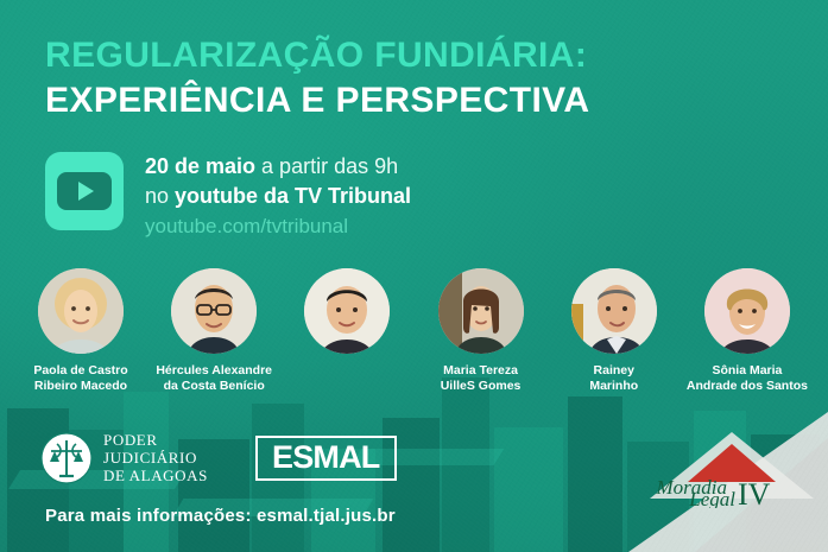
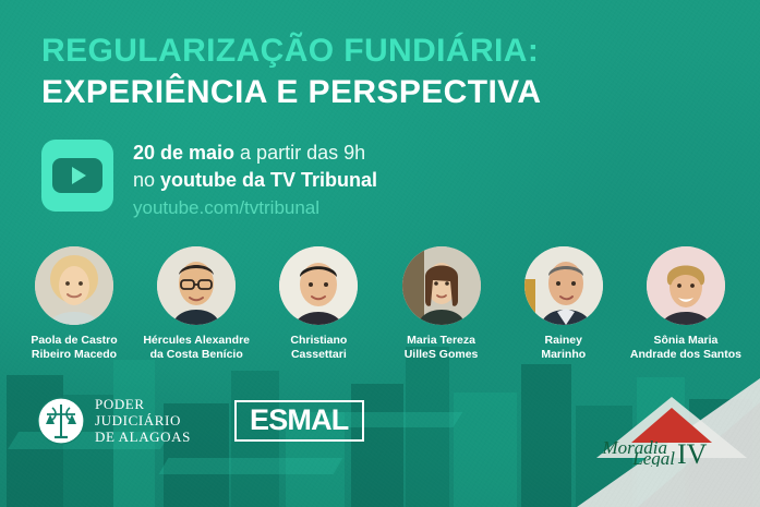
  REGULARIZAÇÃO FUNDIÁRIA:
  EXPERIÊNCIA E PERSPECTIVA
  20 de maio a partir das 9h
  no youtube da TV Tribunal
  youtube.com/tvtribunal
  Paola de Castro
  Ribeiro Macedo
  Hércules Alexandre
  da Costa Benício
+ Christiano
+ Cassettari
  Maria Tereza
  UilleS Gomes
  Rainey
  Marinho
  Sônia Maria
  Andrade dos Santos
  PODER
  JUDICIÁRIO
  DE ALAGOAS
  ESMAL
  Moradia
  Legal
  IV
- Para mais informações: esmal.tjal.jus.br
